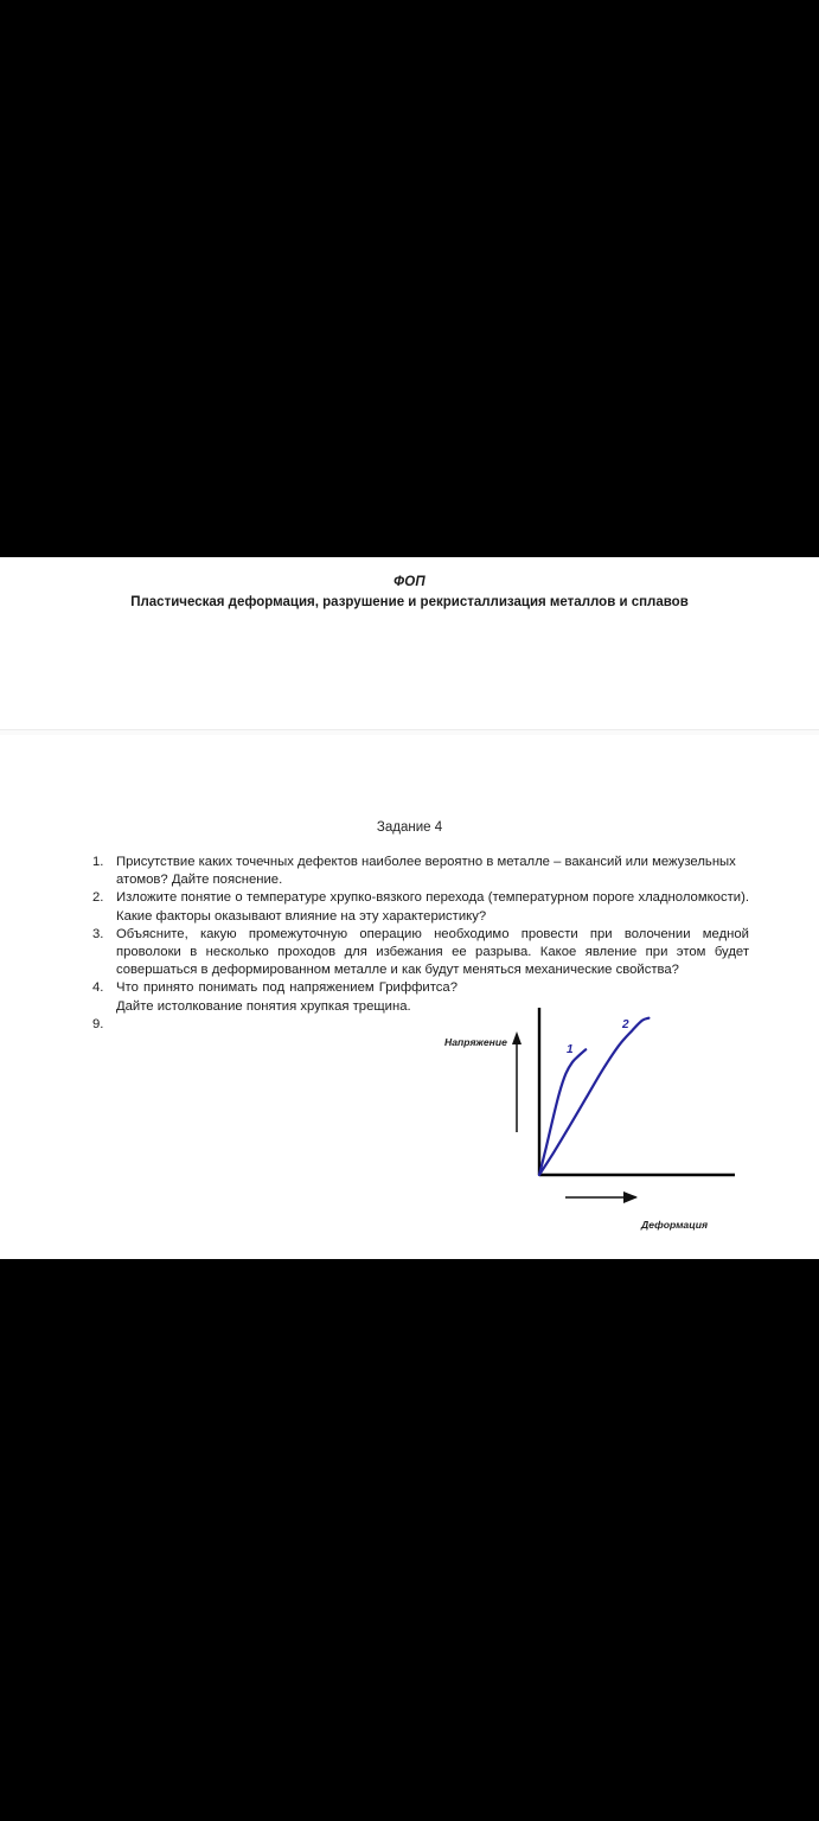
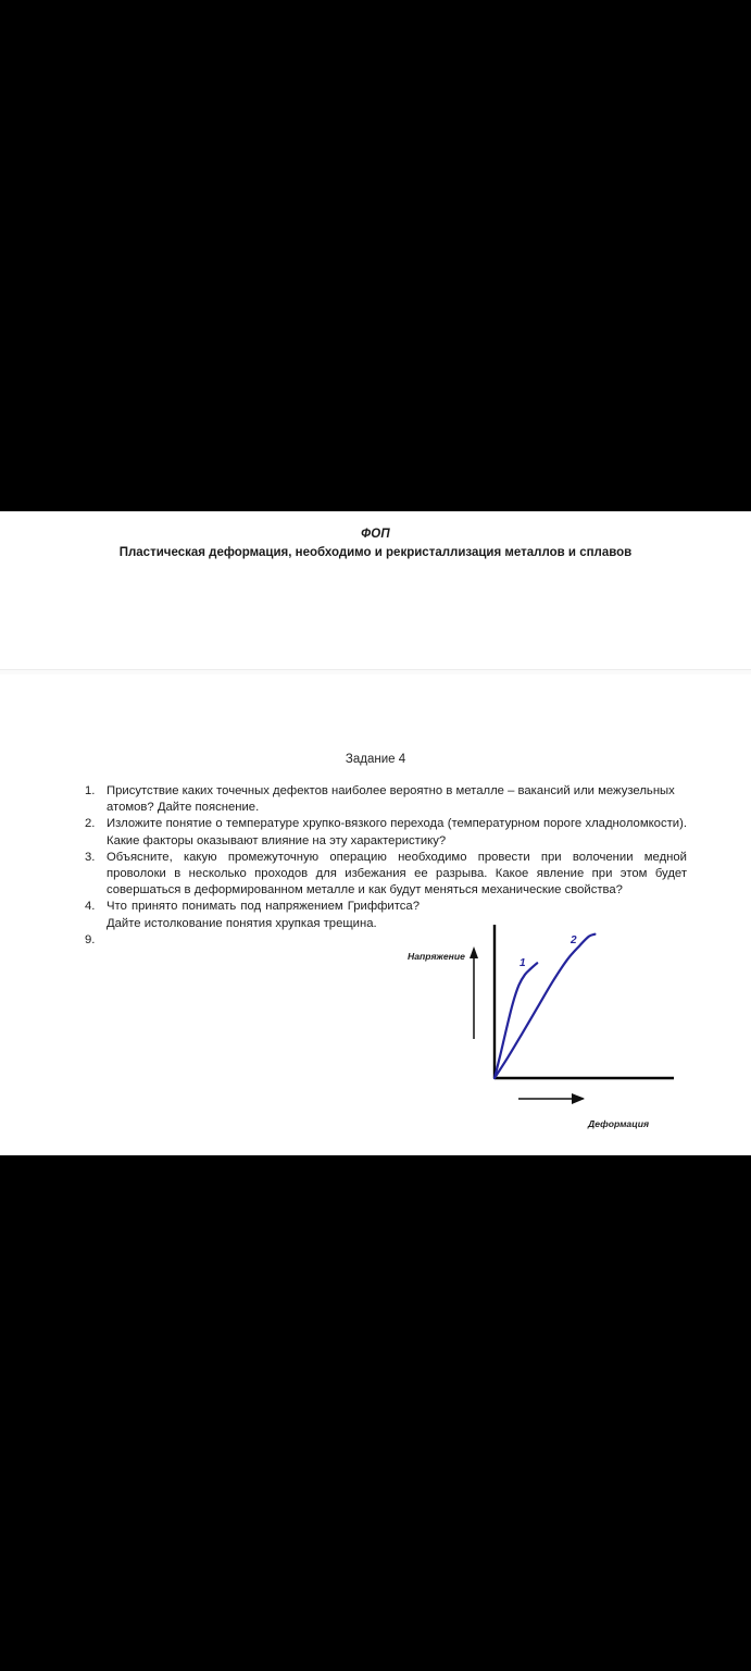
  ФОП
- Пластическая деформация, разрушение и рекристаллизация металлов и сплавов
+ Пластическая деформация, необходимо и рекристаллизация металлов и сплавов
  Задание 4
  1.
  Присутствие каких точечных дефектов наиболее вероятно в металле – вакансий или межузельных атомов? Дайте пояснение.
  2.
  Изложите понятие о температуре хрупко-вязкого перехода (температурном пороге хладноломкости). Какие факторы оказывают влияние на эту характеристику?
  3.
  Объясните, какую промежуточную операцию необходимо провести при волочении медной проволоки в несколько проходов для избежания ее разрыва. Какое явление при этом будет совершаться в деформированном металле и как будут меняться механические свойства?
  4.
  Что принято понимать под напряжением Гриффитса? Дайте истолкование понятия хрупкая трещина.
  9.
  Напряжение
  Деформация
  1
  2
